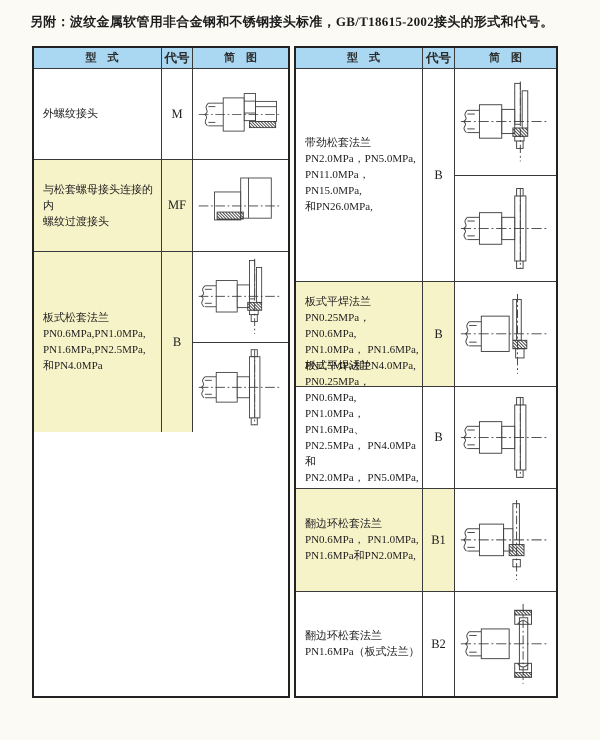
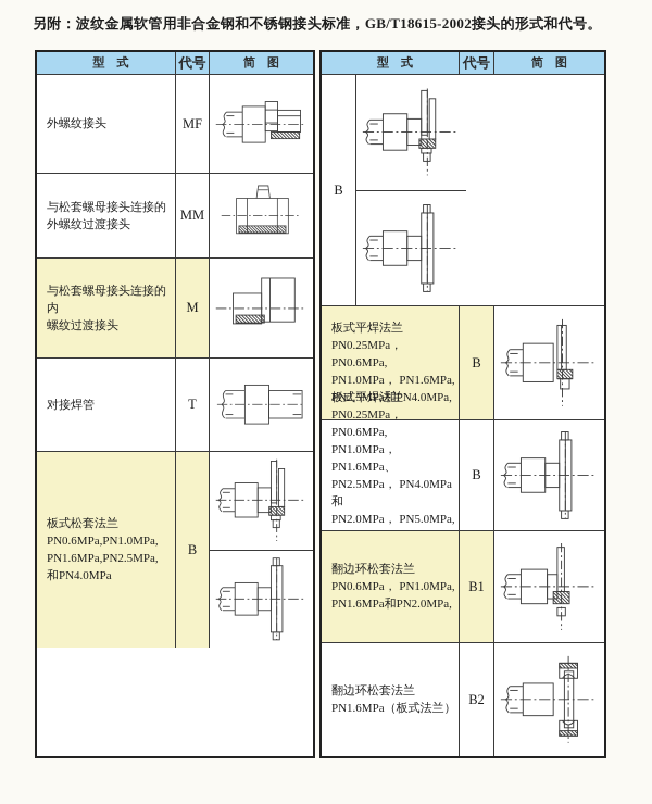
  另附：波纹金属软管用非合金钢和不锈钢接头标准，GB/T18615-2002接头的形式和代号。
  型 式
  代号
  简 图
  外螺纹接头
- M
+ MF
+ 与松套螺母接头连接的
+ 外螺纹过渡接头
+ MM
  与松套螺母接头连接的内
  螺纹过渡接头
- MF
+ M
+ 对接焊管
+ T
  板式松套法兰
  PN0.6MPa,PN1.0MPa,
  PN1.6MPa,PN2.5MPa,
  和PN4.0MPa
  B
  型 式
  代号
  简 图
- 带劲松套法兰
- PN2.0MPa，PN5.0MPa,
- PN11.0MPa， PN15.0MPa,
- 和PN26.0MPa,
  B
  板式平焊法兰
  PN0.25MPa， PN0.6MPa,
  PN1.0MPa， PN1.6MPa,
  PN2.5MPa和PN4.0MPa,
  B
  板式平焊法兰
  PN0.25MPa， PN0.6MPa,
  PN1.0MPa， PN1.6MPa、
  PN2.5MPa， PN4.0MPa和
  PN2.0MPa， PN5.0MPa,
  B
  翻边环松套法兰
  PN0.6MPa， PN1.0MPa,
  PN1.6MPa和PN2.0MPa,
  B1
  翻边环松套法兰
  PN1.6MPa（板式法兰）
  B2
